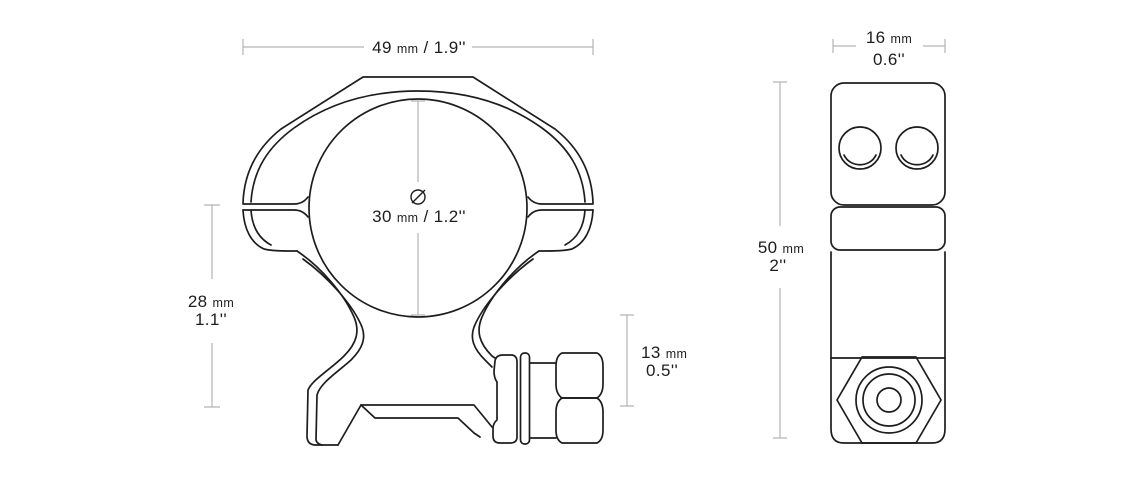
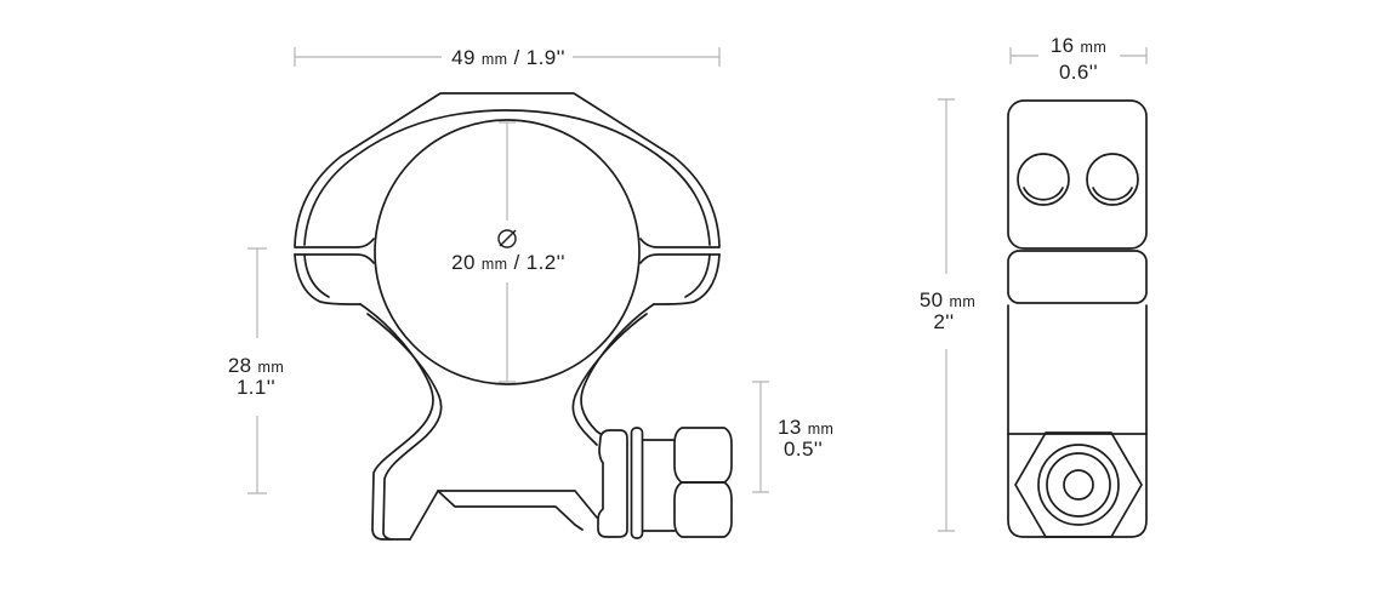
  49 mm / 1.9''
- 30 mm / 1.2''
+ 20 mm / 1.2''
  28 mm
  1.1''
  13 mm
  0.5''
  16 mm
  0.6''
  50 mm
  2''
